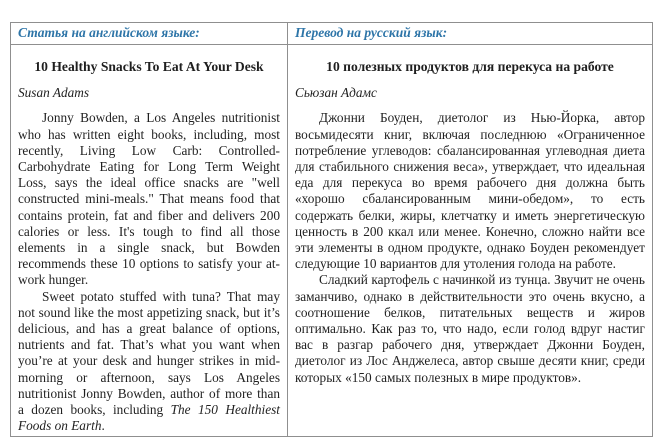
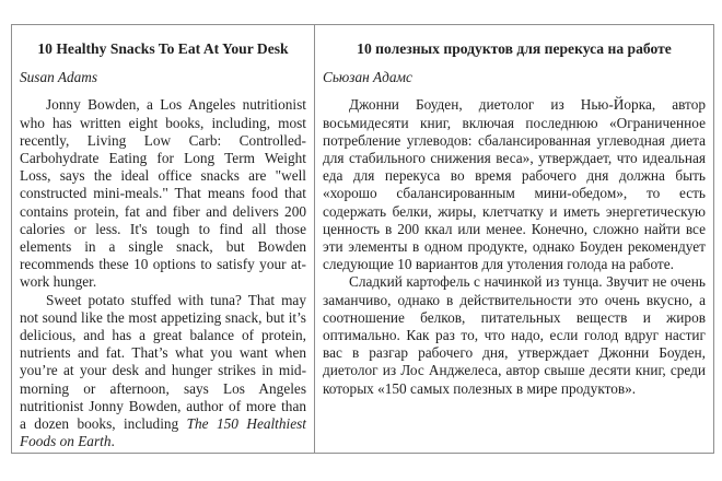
- Статья на английском языке:	Перевод на русский язык:
- 10 Healthy Snacks To Eat At Your Desk Susan Adams Jonny Bowden, a Los Angeles nutritionist who has written eight books, including, most recently, Living Low Carb: Controlled-Carbohydrate Eating for Long Term Weight Loss, says the ideal office snacks are "well constructed mini-meals." That means food that contains protein, fat and fiber and delivers 200 calories or less. It's tough to find all those elements in a single snack, but Bowden recommends these 10 options to satisfy your at-work hunger. Sweet potato stuffed with tuna? That may not sound like the most appetizing snack, but it’s delicious, and has a great balance of options, nutrients and fat. That’s what you want when you’re at your desk and hunger strikes in mid-morning or afternoon, says Los Angeles nutritionist Jonny Bowden, author of more than a dozen books, including The 150 Healthiest Foods on Earth.	10 полезных продуктов для перекуса на работе Сьюзан Адамс Джонни Боуден, диетолог из Нью-Йорка, автор восьмидесяти книг, включая последнюю «Ограниченное потребление углеводов: сбалансированная углеводная диета для стабильного снижения веса», утверждает, что идеальная еда для перекуса во время рабочего дня должна быть «хорошо сбалансированным мини-обедом», то есть содержать белки, жиры, клетчатку и иметь энергетическую ценность в 200 ккал или менее. Конечно, сложно найти все эти элементы в одном продукте, однако Боуден рекомендует следующие 10 вариантов для утоления голода на работе. Сладкий картофель с начинкой из тунца. Звучит не очень заманчиво, однако в действительности это очень вкусно, а соотношение белков, питательных веществ и жиров оптимально. Как раз то, что надо, если голод вдруг настиг вас в разгар рабочего дня, утверждает Джонни Боуден, диетолог из Лос Анджелеса, автор свыше десяти книг, среди которых «150 самых полезных в мире продуктов».
+ 10 Healthy Snacks To Eat At Your Desk Susan Adams Jonny Bowden, a Los Angeles nutritionist who has written eight books, including, most recently, Living Low Carb: Controlled-Carbohydrate Eating for Long Term Weight Loss, says the ideal office snacks are "well constructed mini-meals." That means food that contains protein, fat and fiber and delivers 200 calories or less. It's tough to find all those elements in a single snack, but Bowden recommends these 10 options to satisfy your at-work hunger. Sweet potato stuffed with tuna? That may not sound like the most appetizing snack, but it’s delicious, and has a great balance of protein, nutrients and fat. That’s what you want when you’re at your desk and hunger strikes in mid-morning or afternoon, says Los Angeles nutritionist Jonny Bowden, author of more than a dozen books, including The 150 Healthiest Foods on Earth.	10 полезных продуктов для перекуса на работе Сьюзан Адамс Джонни Боуден, диетолог из Нью-Йорка, автор восьмидесяти книг, включая последнюю «Ограниченное потребление углеводов: сбалансированная углеводная диета для стабильного снижения веса», утверждает, что идеальная еда для перекуса во время рабочего дня должна быть «хорошо сбалансированным мини-обедом», то есть содержать белки, жиры, клетчатку и иметь энергетическую ценность в 200 ккал или менее. Конечно, сложно найти все эти элементы в одном продукте, однако Боуден рекомендует следующие 10 вариантов для утоления голода на работе. Сладкий картофель с начинкой из тунца. Звучит не очень заманчиво, однако в действительности это очень вкусно, а соотношение белков, питательных веществ и жиров оптимально. Как раз то, что надо, если голод вдруг настиг вас в разгар рабочего дня, утверждает Джонни Боуден, диетолог из Лос Анджелеса, автор свыше десяти книг, среди которых «150 самых полезных в мире продуктов».
